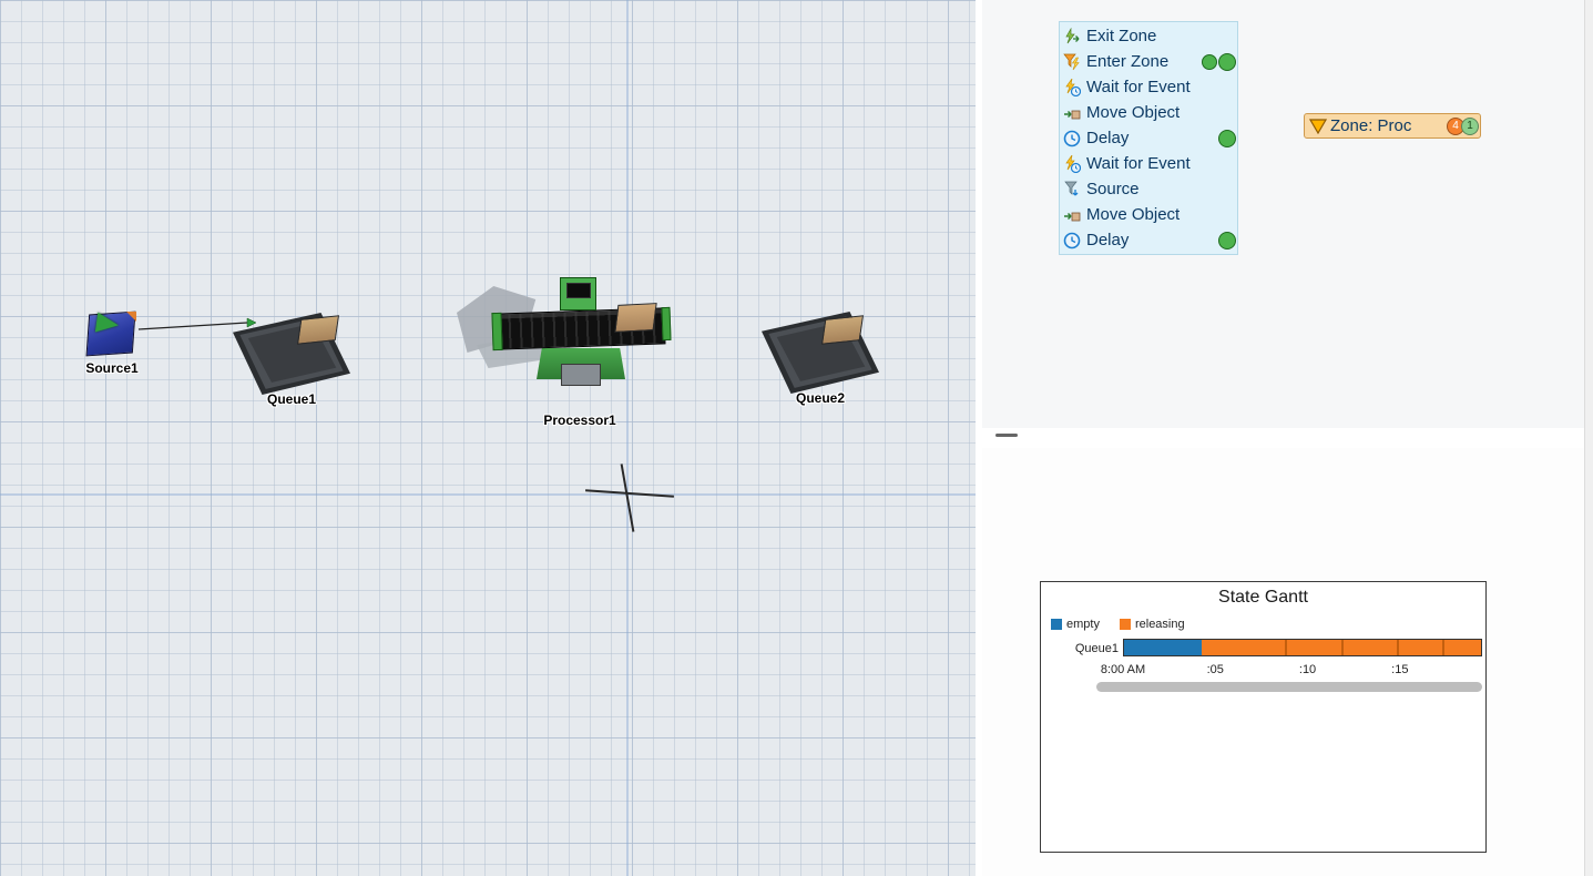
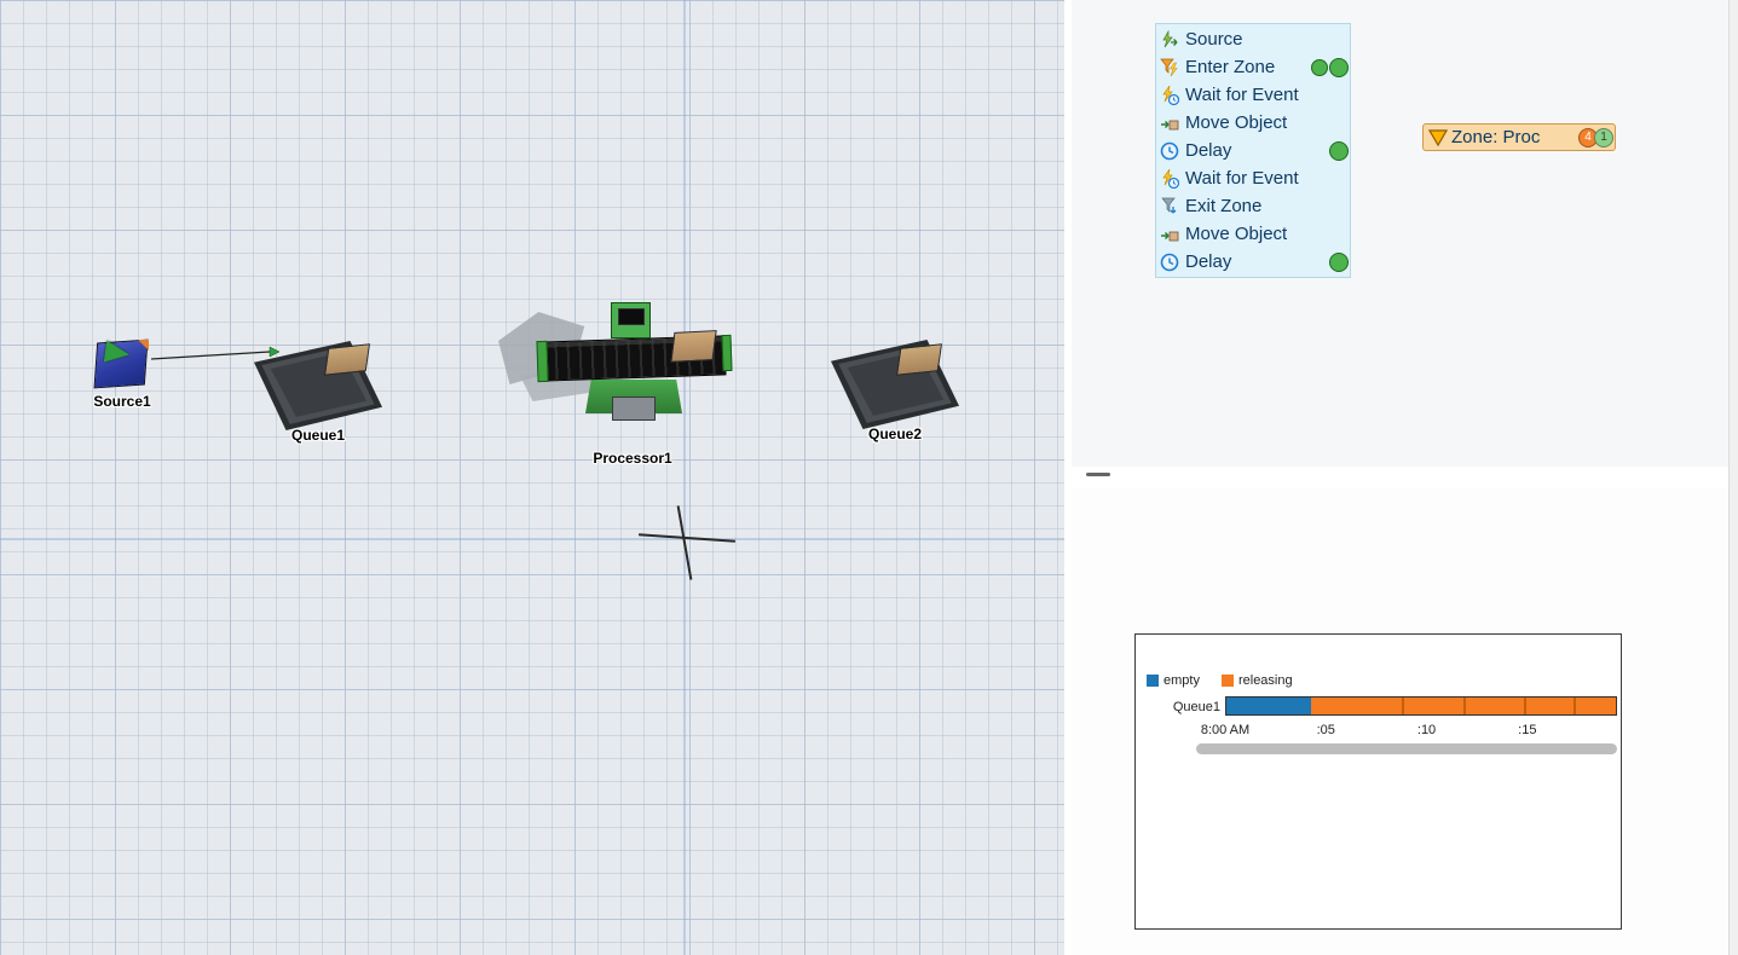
  Source1
  Queue1
  Processor1
  Queue2
- Exit Zone
+ Source
  Enter Zone
  Wait for Event
  Move Object
  Delay
  Wait for Event
- Source
+ Exit Zone
  Move Object
  Delay
  Zone: Proc
  4
  1
- State Gantt
  empty
  releasing
  Queue1
  8:00 AM
  :05
  :10
  :15
